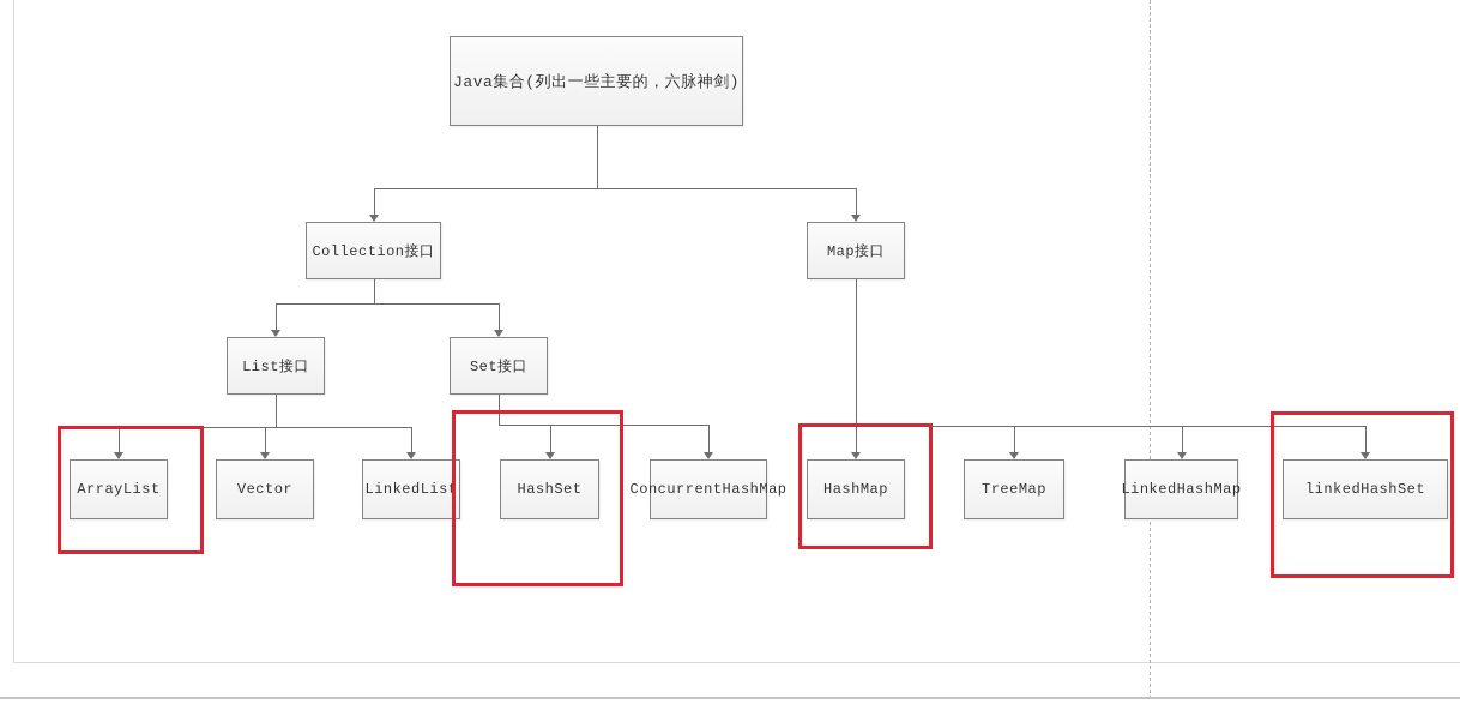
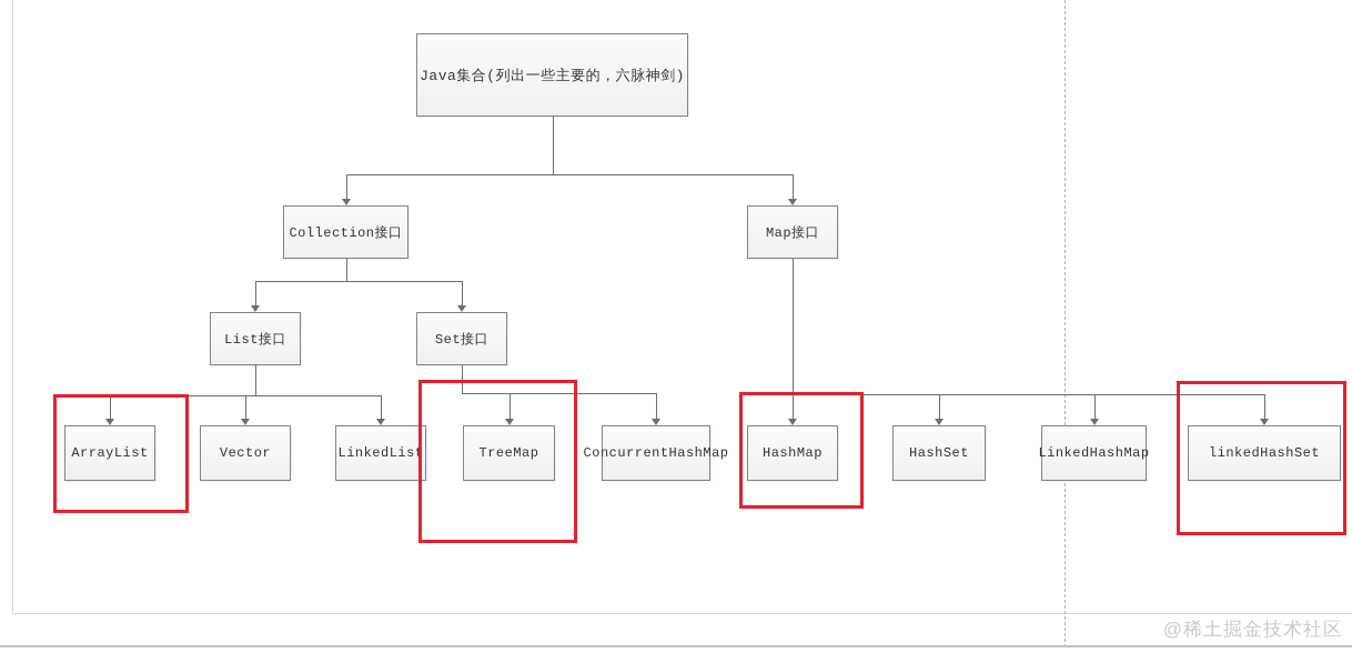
  Java集合(列出一些主要的，六脉神剑)
  Collection接口
  Map接口
  List接口
  Set接口
  ArrayList
  Vector
  LinkedList
- HashSet
+ TreeMap
  ConcurrentHashMap
  HashMap
- TreeMap
+ HashSet
  LinkedHashMap
  linkedHashSet
+ @稀土掘金技术社区
